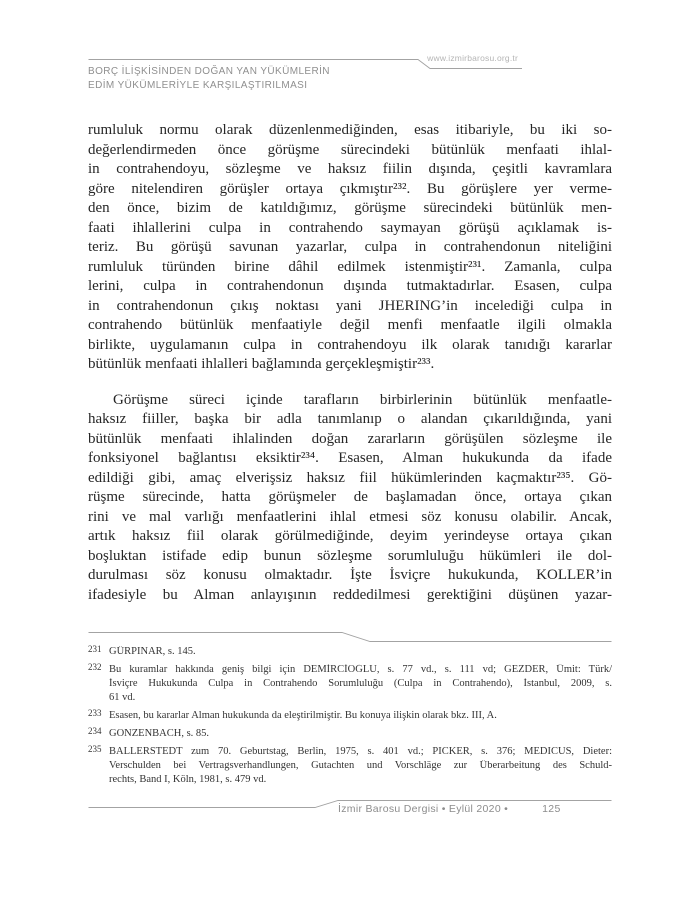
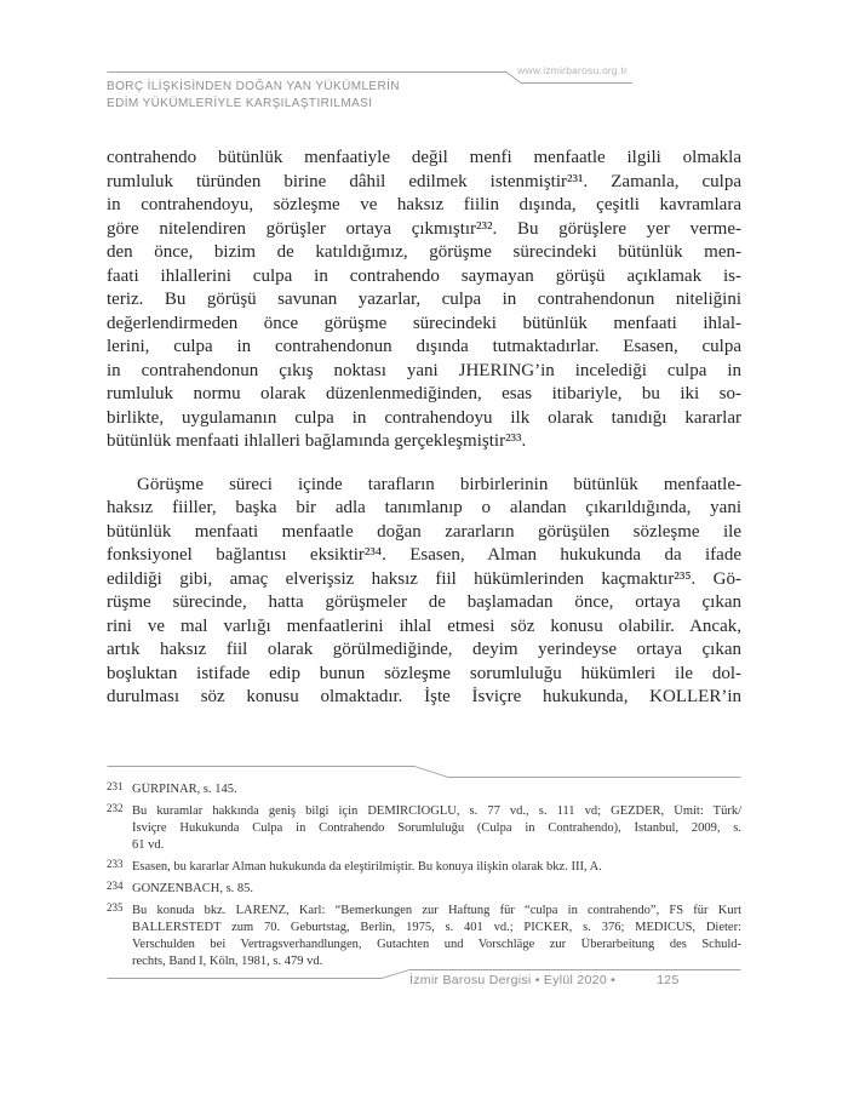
  www.izmirbarosu.org.tr
  BORÇ İLİŞKİSİNDEN DOĞAN YAN YÜKÜMLERİN
  EDİM YÜKÜMLERİYLE KARŞILAŞTIRILMASI
- rumluluk normu olarak düzenlenmediğinden, esas itibariyle, bu iki so-
+ contrahendo bütünlük menfaatiyle değil menfi menfaatle ilgili olmakla
- değerlendirmeden önce görüşme sürecindeki bütünlük menfaati ihlal-
+ rumluluk türünden birine dâhil edilmek istenmiştir²³¹. Zamanla, culpa
  in contrahendoyu, sözleşme ve haksız fiilin dışında, çeşitli kavramlara
  göre nitelendiren görüşler ortaya çıkmıştır²³². Bu görüşlere yer verme-
  den önce, bizim de katıldığımız, görüşme sürecindeki bütünlük men-
  faati ihlallerini culpa in contrahendo saymayan görüşü açıklamak is-
  teriz. Bu görüşü savunan yazarlar, culpa in contrahendonun niteliğini
- rumluluk türünden birine dâhil edilmek istenmiştir²³¹. Zamanla, culpa
+ değerlendirmeden önce görüşme sürecindeki bütünlük menfaati ihlal-
  lerini, culpa in contrahendonun dışında tutmaktadırlar. Esasen, culpa
  in contrahendonun çıkış noktası yani JHERING’in incelediği culpa in
- contrahendo bütünlük menfaatiyle değil menfi menfaatle ilgili olmakla
+ rumluluk normu olarak düzenlenmediğinden, esas itibariyle, bu iki so-
  birlikte, uygulamanın culpa in contrahendoyu ilk olarak tanıdığı kararlar
  bütünlük menfaati ihlalleri bağlamında gerçekleşmiştir²³³.
  Görüşme süreci içinde tarafların birbirlerinin bütünlük menfaatle-
  haksız fiiller, başka bir adla tanımlanıp o alandan çıkarıldığında, yani
- bütünlük menfaati ihlalinden doğan zararların görüşülen sözleşme ile
+ bütünlük menfaati menfaatle doğan zararların görüşülen sözleşme ile
  fonksiyonel bağlantısı eksiktir²³⁴. Esasen, Alman hukukunda da ifade
  edildiği gibi, amaç elverişsiz haksız fiil hükümlerinden kaçmaktır²³⁵. Gö-
  rüşme sürecinde, hatta görüşmeler de başlamadan önce, ortaya çıkan
  rini ve mal varlığı menfaatlerini ihlal etmesi söz konusu olabilir. Ancak,
  artık haksız fiil olarak görülmediğinde, deyim yerindeyse ortaya çıkan
  boşluktan istifade edip bunun sözleşme sorumluluğu hükümleri ile dol-
  durulması söz konusu olmaktadır. İşte İsviçre hukukunda, KOLLER’in
- ifadesiyle bu Alman anlayışının reddedilmesi gerektiğini düşünen yazar-
  231
  GÜRPINAR, s. 145.
  232
  Bu kuramlar hakkında geniş bilgi için DEMİRCİOĞLU, s. 77 vd., s. 111 vd; GEZDER, Ümit: Türk/
  İsviçre Hukukunda Culpa in Contrahendo Sorumluluğu (Culpa in Contrahendo), İstanbul, 2009, s.
  61 vd.
  233
  Esasen, bu kararlar Alman hukukunda da eleştirilmiştir. Bu konuya ilişkin olarak bkz. III, A.
  234
  GONZENBACH, s. 85.
  235
+ Bu konuda bkz. LARENZ, Karl: “Bemerkungen zur Haftung für “culpa in contrahendo”, FS für Kurt
  BALLERSTEDT zum 70. Geburtstag, Berlin, 1975, s. 401 vd.; PICKER, s. 376; MEDICUS, Dieter:
  Verschulden bei Vertragsverhandlungen, Gutachten und Vorschläge zur Überarbeitung des Schuld-
  rechts, Band I, Köln, 1981, s. 479 vd.
  İzmir Barosu Dergisi • Eylül 2020 • 125
